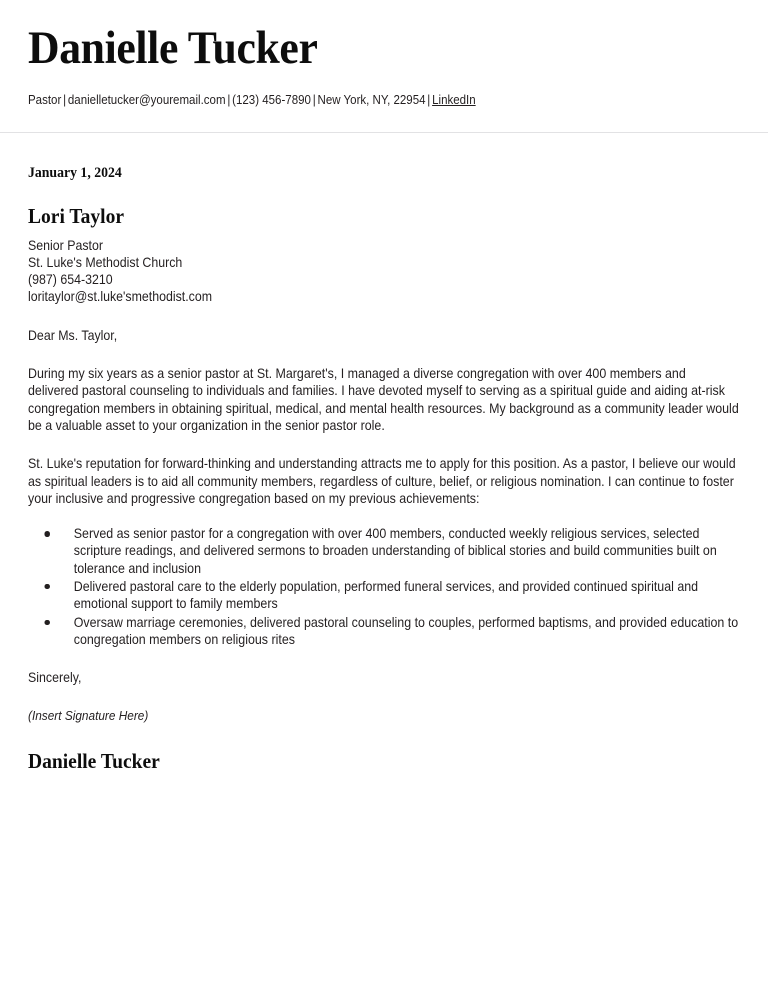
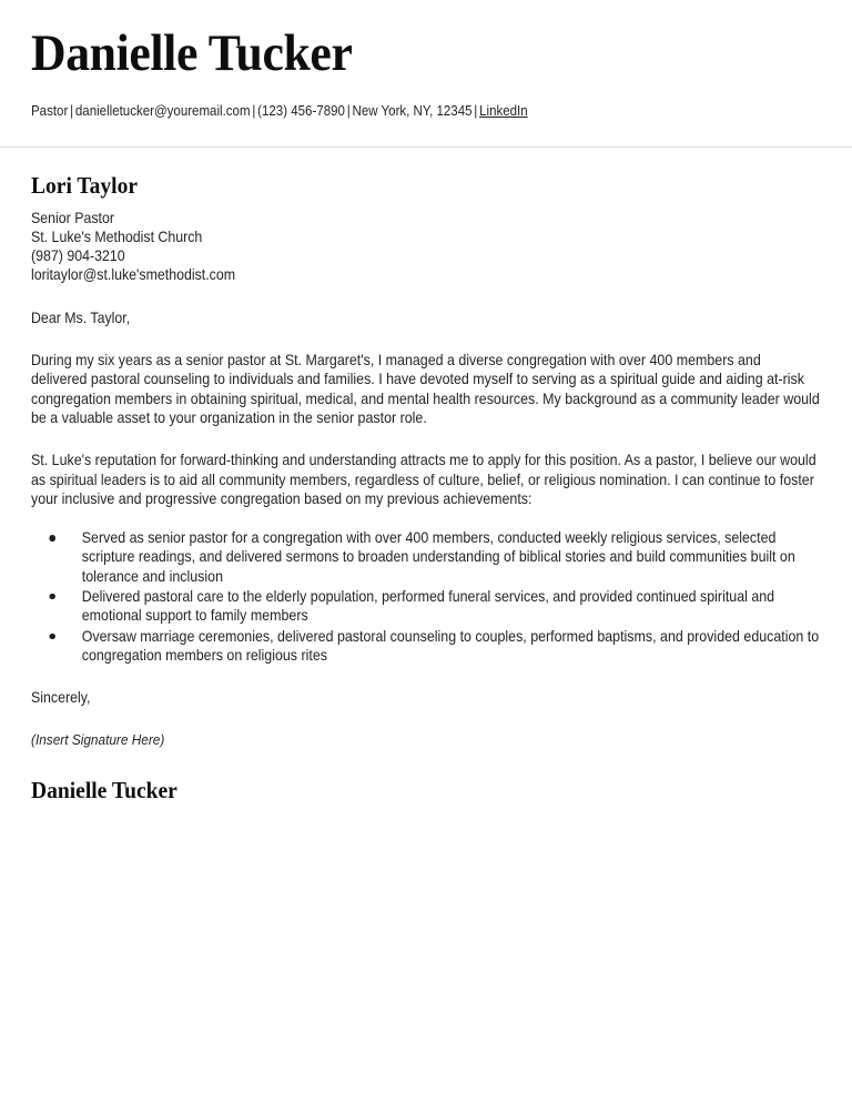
  Danielle Tucker
- Pastor | danielletucker@youremail.com |(123) 456-7890 | New York, NY, 22954 | LinkedIn
+ Pastor | danielletucker@youremail.com |(123) 456-7890 | New York, NY, 12345 | LinkedIn
- January 1, 2024
  Lori Taylor
  Senior Pastor
  St. Luke's Methodist Church
- (987) 654-3210
+ (987) 904-3210
  loritaylor@st.luke'smethodist.com
  Dear Ms. Taylor,
  During my six years as a senior pastor at St. Margaret's, I managed a diverse congregation with over 400 members and delivered pastoral counseling to individuals and families. I have devoted myself to serving as a spiritual guide and aiding at-risk congregation members in obtaining spiritual, medical, and mental health resources. My background as a community leader would be a valuable asset to your organization in the senior pastor role.
  St. Luke's reputation for forward-thinking and understanding attracts me to apply for this position. As a pastor, I believe our would as spiritual leaders is to aid all community members, regardless of culture, belief, or religious nomination. I can continue to foster your inclusive and progressive congregation based on my previous achievements:
  Served as senior pastor for a congregation with over 400 members, conducted weekly religious services, selected scripture readings, and delivered sermons to broaden understanding of biblical stories and build communities built on tolerance and inclusion
  Delivered pastoral care to the elderly population, performed funeral services, and provided continued spiritual and emotional support to family members
  Oversaw marriage ceremonies, delivered pastoral counseling to couples, performed baptisms, and provided education to congregation members on religious rites
  Sincerely,
  (Insert Signature Here)
  Danielle Tucker
